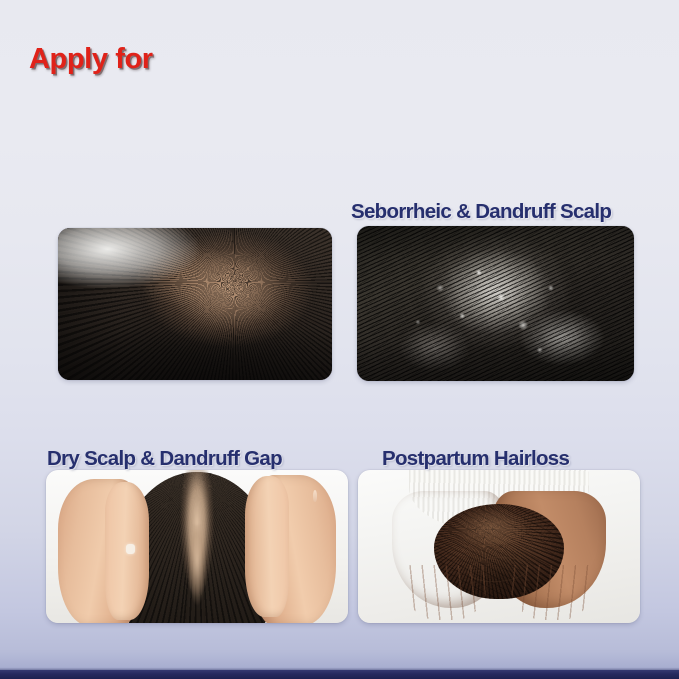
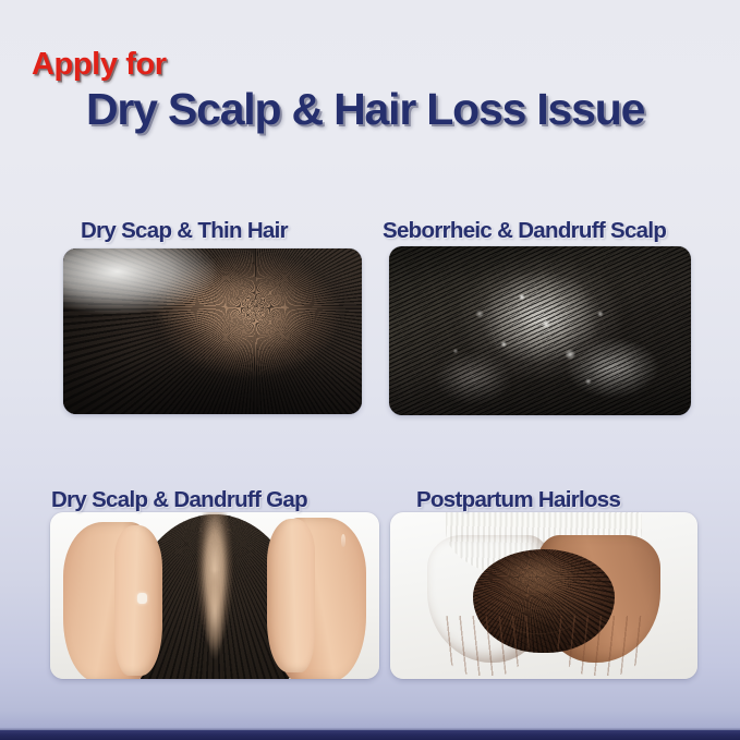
  Apply for
+ Dry Scalp & Hair Loss Issue
+ Dry Scap & Thin Hair
  Seborrheic & Dandruff Scalp
  Dry Scalp & Dandruff Gap
  Postpartum Hairloss
